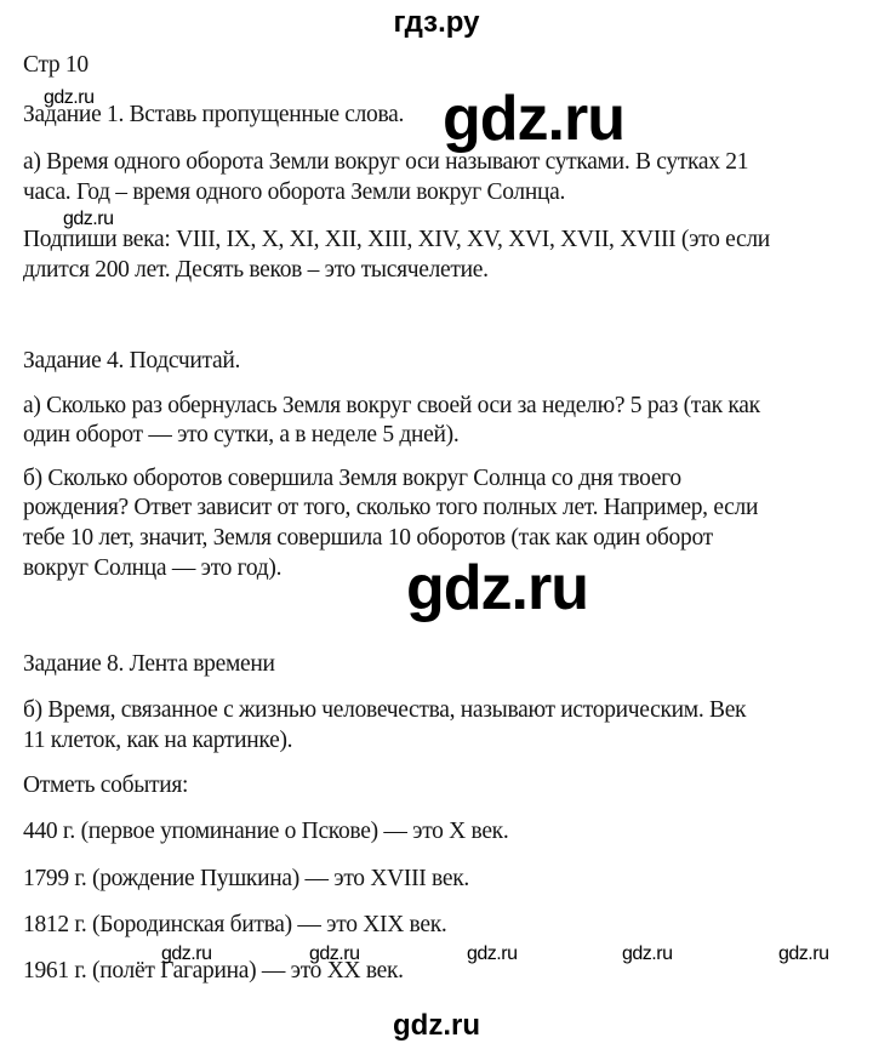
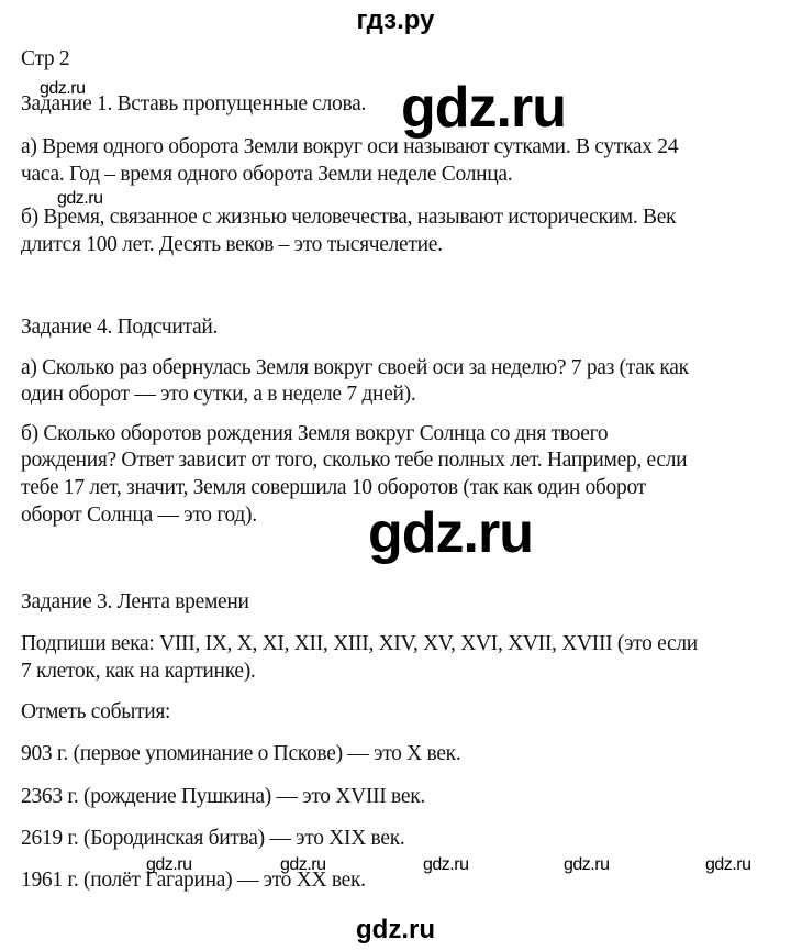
  гдз.ру
- Стр 10
+ Стр 2
  Задание 1. Вставь пропущенные слова.
- а) Время одного оборота Земли вокруг оси называют сутками. В сутках 21
+ а) Время одного оборота Земли вокруг оси называют сутками. В сутках 24
- часа. Год – время одного оборота Земли вокруг Солнца.
+ часа. Год – время одного оборота Земли неделе Солнца.
- Подпиши века: VIII, IX, X, XI, XII, XIII, XIV, XV, XVI, XVII, XVIII (это если
+ б) Время, связанное с жизнью человечества, называют историческим. Век
- длится 200 лет. Десять веков – это тысячелетие.
+ длится 100 лет. Десять веков – это тысячелетие.
  Задание 4. Подсчитай.
- а) Сколько раз обернулась Земля вокруг своей оси за неделю? 5 раз (так как
+ а) Сколько раз обернулась Земля вокруг своей оси за неделю? 7 раз (так как
- один оборот — это сутки, а в неделе 5 дней).
+ один оборот — это сутки, а в неделе 7 дней).
- б) Сколько оборотов совершила Земля вокруг Солнца со дня твоего
+ б) Сколько оборотов рождения Земля вокруг Солнца со дня твоего
- рождения? Ответ зависит от того, сколько того полных лет. Например, если
+ рождения? Ответ зависит от того, сколько тебе полных лет. Например, если
- тебе 10 лет, значит, Земля совершила 10 оборотов (так как один оборот
+ тебе 17 лет, значит, Земля совершила 10 оборотов (так как один оборот
- вокруг Солнца — это год).
+ оборот Солнца — это год).
- Задание 8. Лента времени
+ Задание 3. Лента времени
- б) Время, связанное с жизнью человечества, называют историческим. Век
+ Подпиши века: VIII, IX, X, XI, XII, XIII, XIV, XV, XVI, XVII, XVIII (это если
- 11 клеток, как на картинке).
+ 7 клеток, как на картинке).
  Отметь события:
- 440 г. (первое упоминание о Пскове) — это X век.
+ 903 г. (первое упоминание о Пскове) — это X век.
- 1799 г. (рождение Пушкина) — это XVIII век.
+ 2363 г. (рождение Пушкина) — это XVIII век.
- 1812 г. (Бородинская битва) — это XIX век.
+ 2619 г. (Бородинская битва) — это XIX век.
  1961 г. (полёт Гагарина) — это XX век.
  gdz.ru
  gdz.ru
  gdz.ru
  gdz.ru
  gdz.ru
  gdz.ru
  gdz.ru
  gdz.ru
  gdz.ru
  gdz.ru
